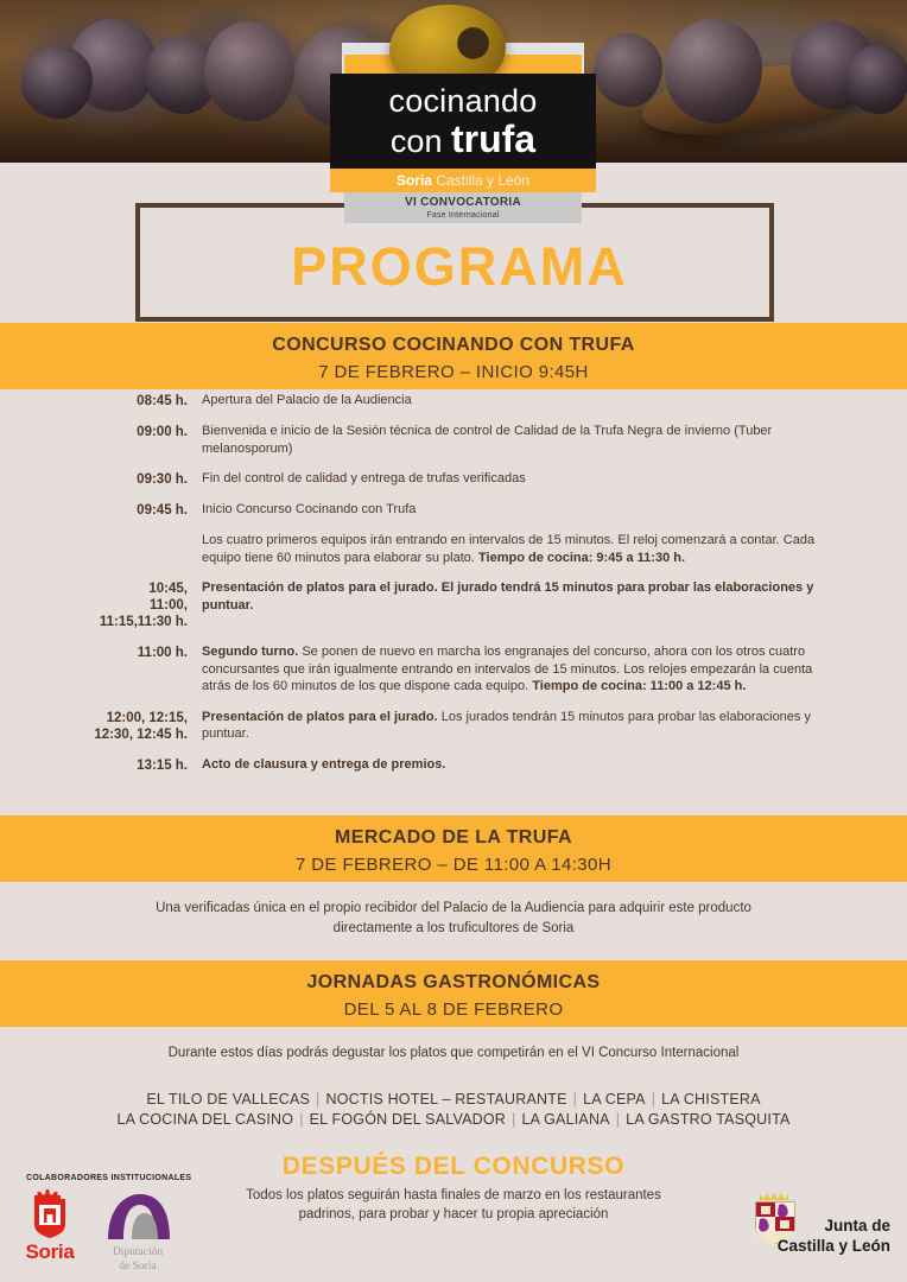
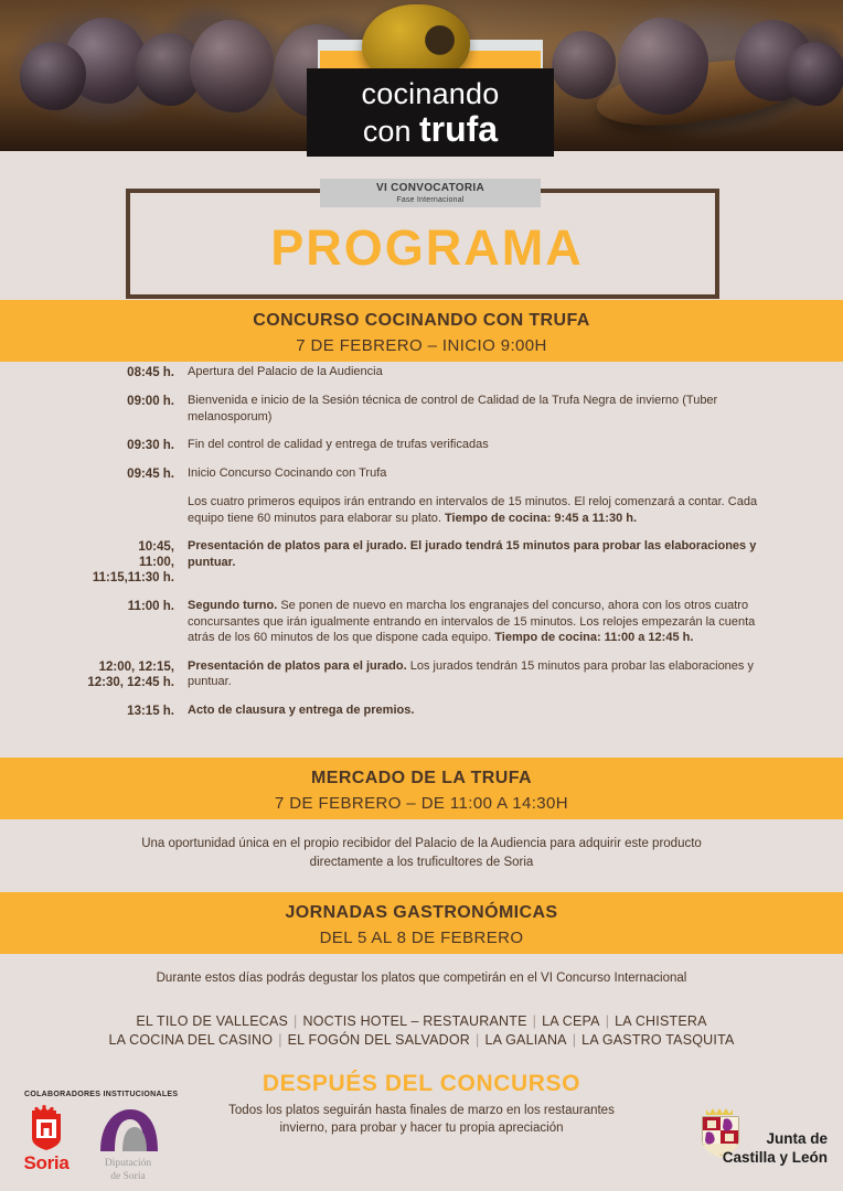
  cocinando
  con trufa
- Soria Castilla y León
  VI CONVOCATORIA
  PROGRAMA
  CONCURSO COCINANDO CON TRUFA
- 7 DE FEBRERO – INICIO 9:45H
+ 7 DE FEBRERO – INICIO 9:00H
  08:45 h.
  Apertura del Palacio de la Audiencia
  09:00 h.
  Bienvenida e inicio de la Sesión técnica de control de Calidad de la Trufa Negra de invierno (Tuber melanosporum)
  09:30 h.
  Fin del control de calidad y entrega de trufas verificadas
  09:45 h.
  Inicio Concurso Cocinando con Trufa
  Los cuatro primeros equipos irán entrando en intervalos de 15 minutos. El reloj comenzará a contar. Cada equipo tiene 60 minutos para elaborar su plato. Tiempo de cocina: 9:45 a 11:30 h.
  10:45,
  11:00,
  11:15,11:30 h.
  Presentación de platos para el jurado. El jurado tendrá 15 minutos para probar las elaboraciones y puntuar.
  11:00 h.
  Segundo turno. Se ponen de nuevo en marcha los engranajes del concurso, ahora con los otros cuatro concursantes que irán igualmente entrando en intervalos de 15 minutos. Los relojes empezarán la cuenta atrás de los 60 minutos de los que dispone cada equipo. Tiempo de cocina: 11:00 a 12:45 h.
  12:00, 12:15,
  12:30, 12:45 h.
  Presentación de platos para el jurado. Los jurados tendrán 15 minutos para probar las elaboraciones y puntuar.
  13:15 h.
  Acto de clausura y entrega de premios.
  MERCADO DE LA TRUFA
  7 DE FEBRERO – DE 11:00 A 14:30H
- Una verificadas única en el propio recibidor del Palacio de la Audiencia para adquirir este producto
+ Una oportunidad única en el propio recibidor del Palacio de la Audiencia para adquirir este producto
  directamente a los truficultores de Soria
  JORNADAS GASTRONÓMICAS
  DEL 5 AL 8 DE FEBRERO
  Durante estos días podrás degustar los platos que competirán en el VI Concurso Internacional
  EL TILO DE VALLECAS | NOCTIS HOTEL – RESTAURANTE | LA CEPA | LA CHISTERA
  LA COCINA DEL CASINO | EL FOGÓN DEL SALVADOR | LA GALIANA | LA GASTRO TASQUITA
  DESPUÉS DEL CONCURSO
  Todos los platos seguirán hasta finales de marzo en los restaurantes
- padrinos, para probar y hacer tu propia apreciación
+ invierno, para probar y hacer tu propia apreciación
  Soria
  Diputación
  de Soria
  Junta de
  Castilla y León
